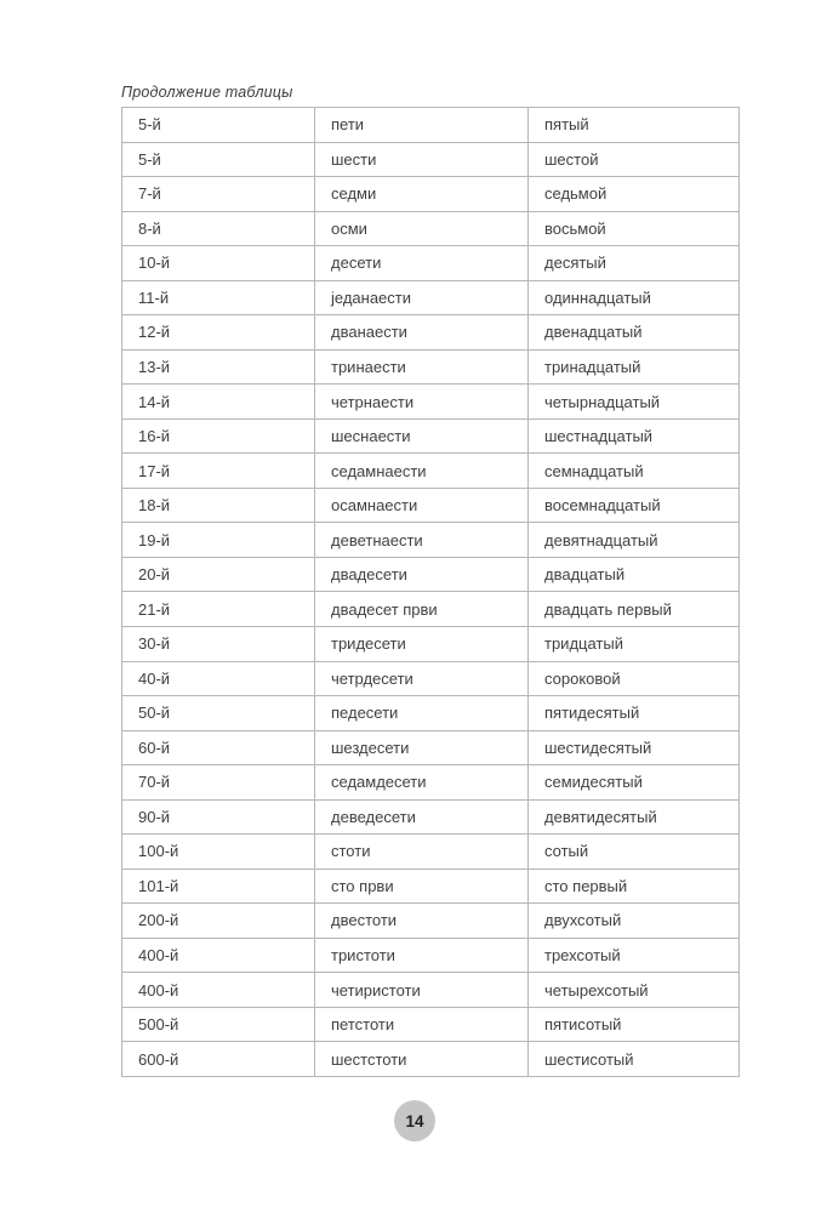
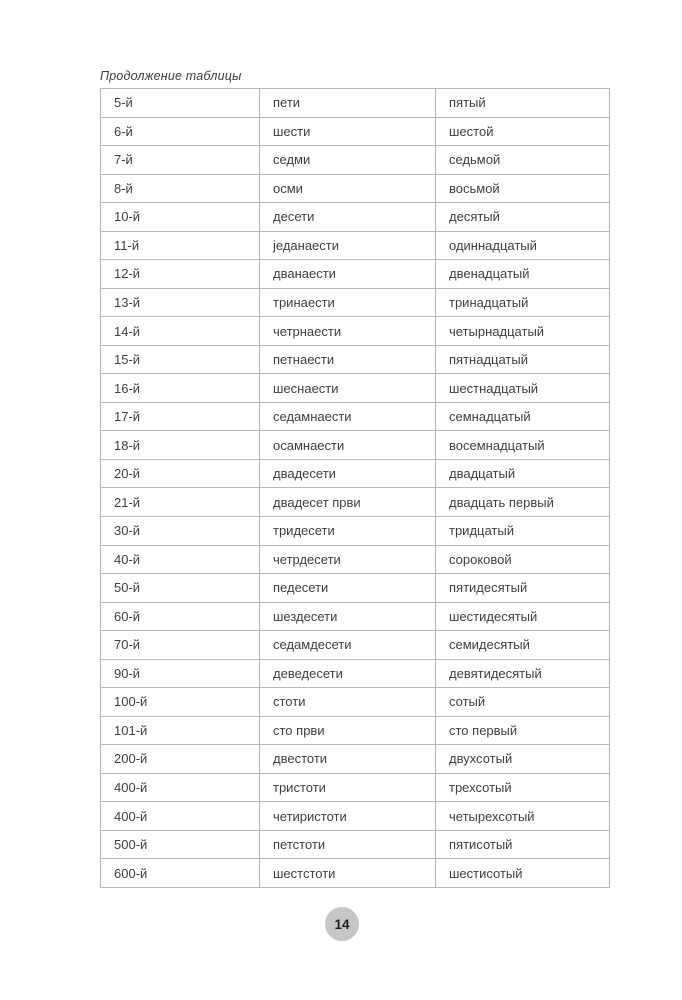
  Продолжение таблицы
  5-й	пети	пятый
- 5-й	шести	шестой
+ 6-й	шести	шестой
  7-й	седми	седьмой
  8-й	осми	восьмой
  10-й	десети	десятый
  11-й	једанаести	одиннадцатый
  12-й	дванаести	двенадцатый
  13-й	тринаести	тринадцатый
  14-й	четрнаести	четырнадцатый
+ 15-й	петнаести	пятнадцатый
  16-й	шеснаести	шестнадцатый
  17-й	седамнаести	семнадцатый
  18-й	осамнаести	восемнадцатый
- 19-й	деветнаести	девятнадцатый
  20-й	двадесети	двадцатый
  21-й	двадесет први	двадцать первый
  30-й	тридесети	тридцатый
  40-й	четрдесети	сороковой
  50-й	педесети	пятидесятый
  60-й	шездесети	шестидесятый
  70-й	седамдесети	семидесятый
  90-й	деведесети	девятидесятый
  100-й	стоти	сотый
  101-й	сто први	сто первый
  200-й	двестоти	двухсотый
  400-й	тристоти	трехсотый
  400-й	четиристоти	четырехсотый
  500-й	петстоти	пятисотый
  600-й	шестстоти	шестисотый
  14
